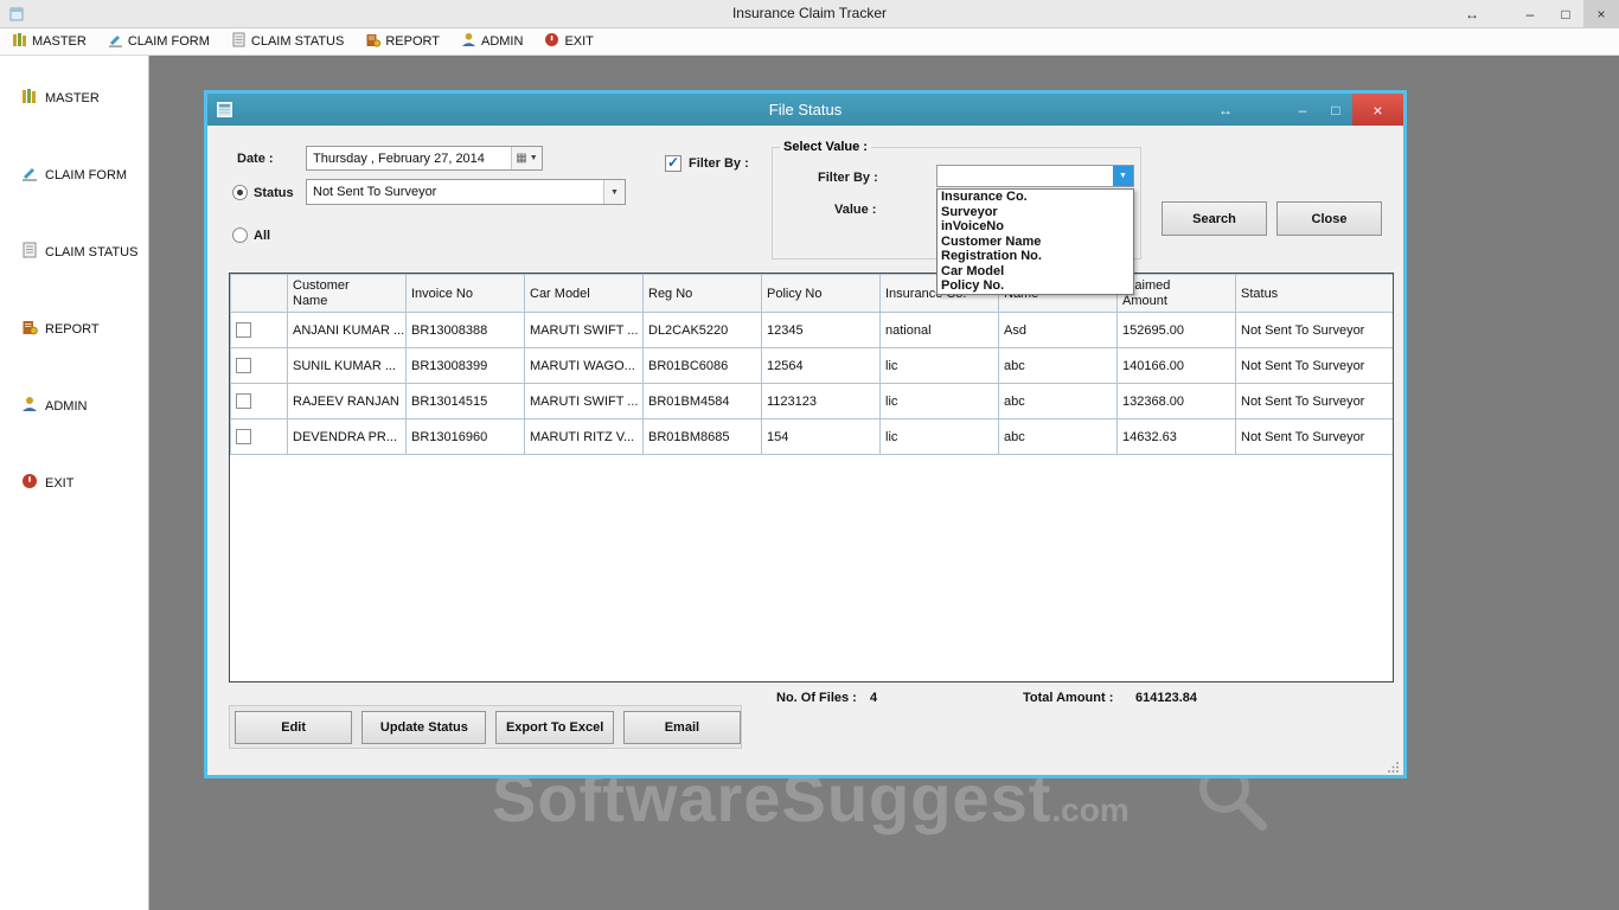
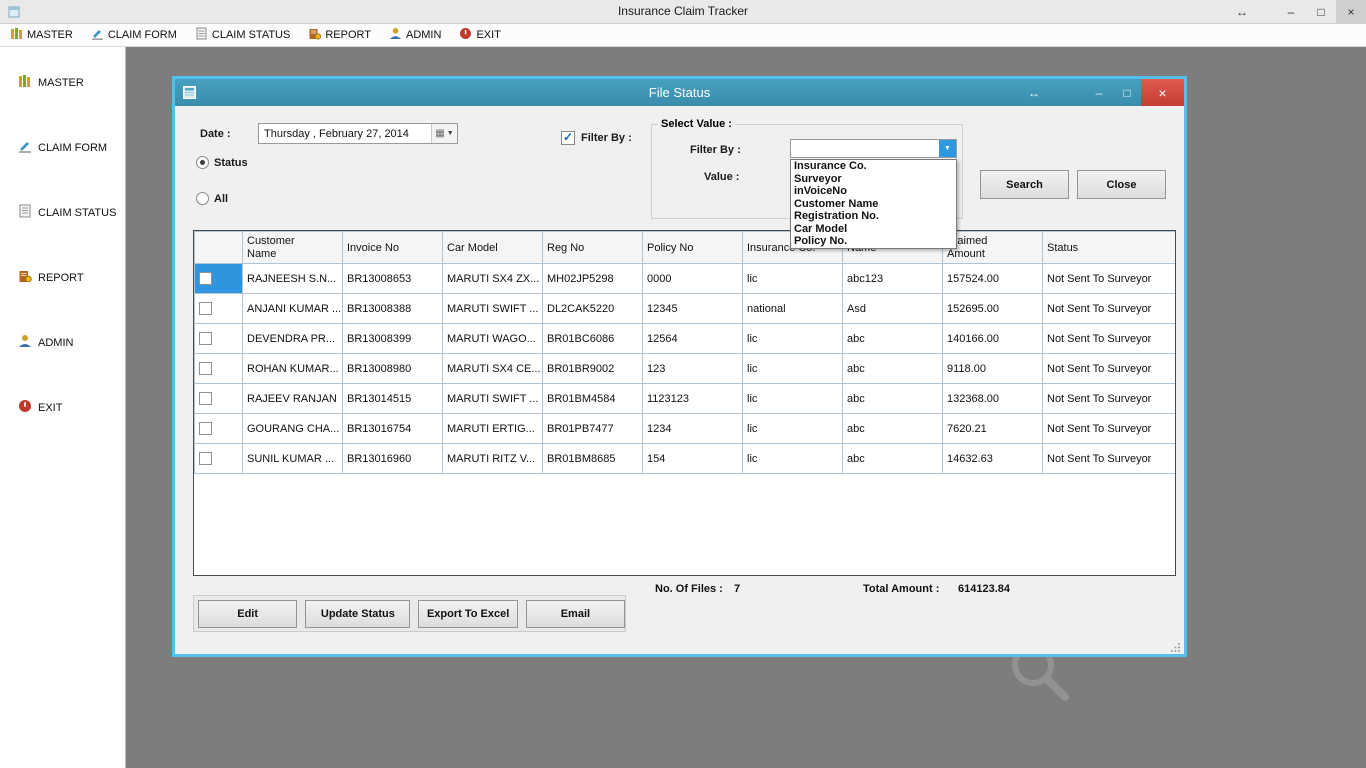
  Insurance Claim Tracker
  ↔
  –
  □
  ×
  MASTER
  CLAIM FORM
  CLAIM STATUS
  REPORT
  ADMIN
  EXIT
  MASTER
  CLAIM FORM
  CLAIM STATUS
  REPORT
  ADMIN
  EXIT
- SoftwareSuggest.com
  File Status
  ↔
  –
  □
  ×
  Date :
  Thursday , February 27, 2014
  ▦
  Status
- Not Sent To Surveyor
  All
  Filter By :
  Select Value :
  Filter By :
  Value :
  Insurance Co.
  Surveyor
  inVoiceNo
  Customer Name
  Registration No.
  Car Model
  Policy No.
  Search
  Close
  	Customer Name	Invoice No	Car Model	Reg No	Policy No	Insuranc		aimed Amount	Status
+ 	RAJNEESH S.N...	BR13008653	MARUTI SX4 ZX...	MH02JP5298	0000	lic	abc123	157524.00	Not Sent To Surveyor
  	ANJANI KUMAR ...	BR13008388	MARUTI SWIFT ...	DL2CAK5220	12345	national	Asd	152695.00	Not Sent To Surveyor
- 	SUNIL KUMAR ...	BR13008399	MARUTI WAGO...	BR01BC6086	12564	lic	abc	140166.00	Not Sent To Surveyor
+ 	DEVENDRA PR...	BR13008399	MARUTI WAGO...	BR01BC6086	12564	lic	abc	140166.00	Not Sent To Surveyor
+ 	ROHAN KUMAR...	BR13008980	MARUTI SX4 CE...	BR01BR9002	123	lic	abc	9118.00	Not Sent To Surveyor
  	RAJEEV RANJAN	BR13014515	MARUTI SWIFT ...	BR01BM4584	1123123	lic	abc	132368.00	Not Sent To Surveyor
+ 	GOURANG CHA...	BR13016754	MARUTI ERTIG...	BR01PB7477	1234	lic	abc	7620.21	Not Sent To Surveyor
- 	DEVENDRA PR...	BR13016960	MARUTI RITZ V...	BR01BM8685	154	lic	abc	14632.63	Not Sent To Surveyor
+ 	SUNIL KUMAR ...	BR13016960	MARUTI RITZ V...	BR01BM8685	154	lic	abc	14632.63	Not Sent To Surveyor
  No. Of Files :
- 4
+ 7
  Total Amount :
  614123.84
  Edit
  Update Status
  Export To Excel
  Email
